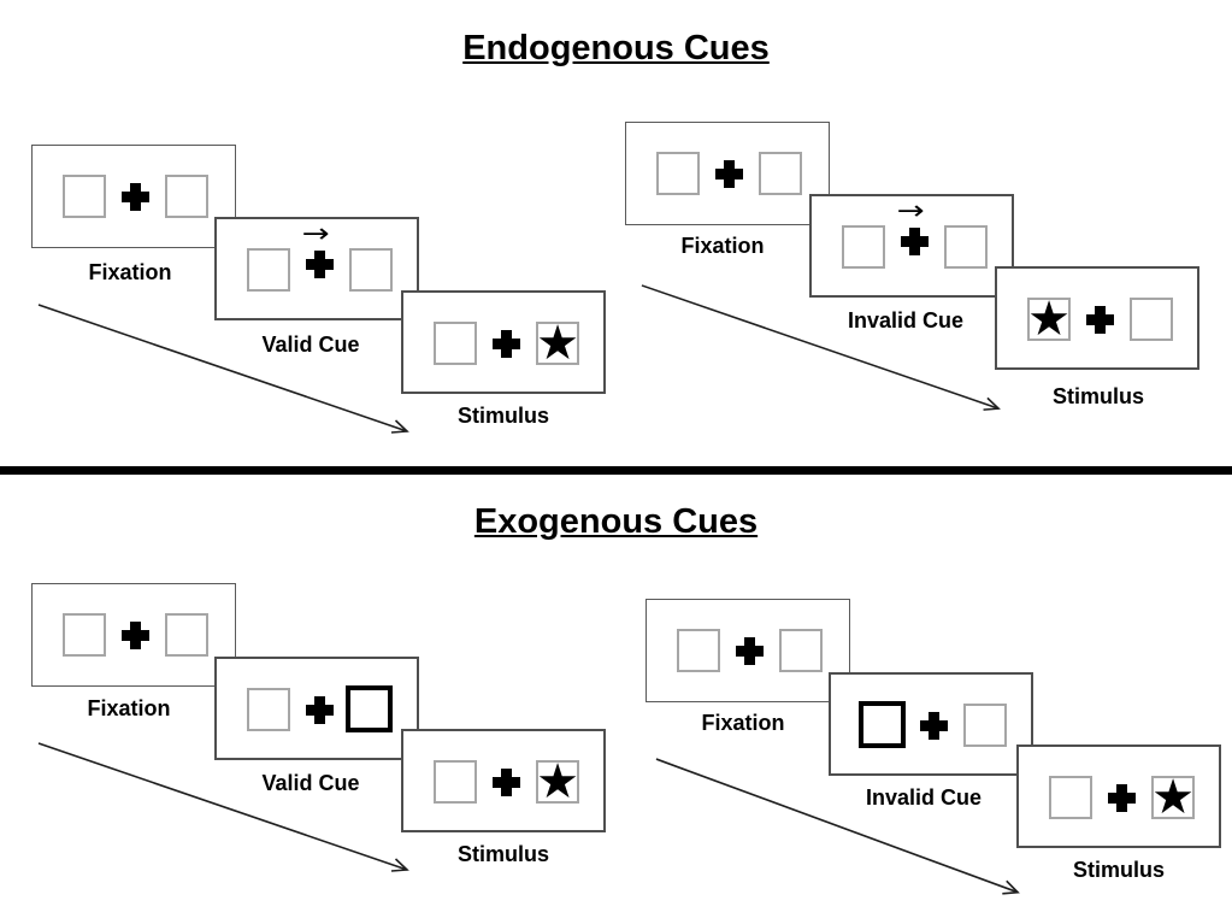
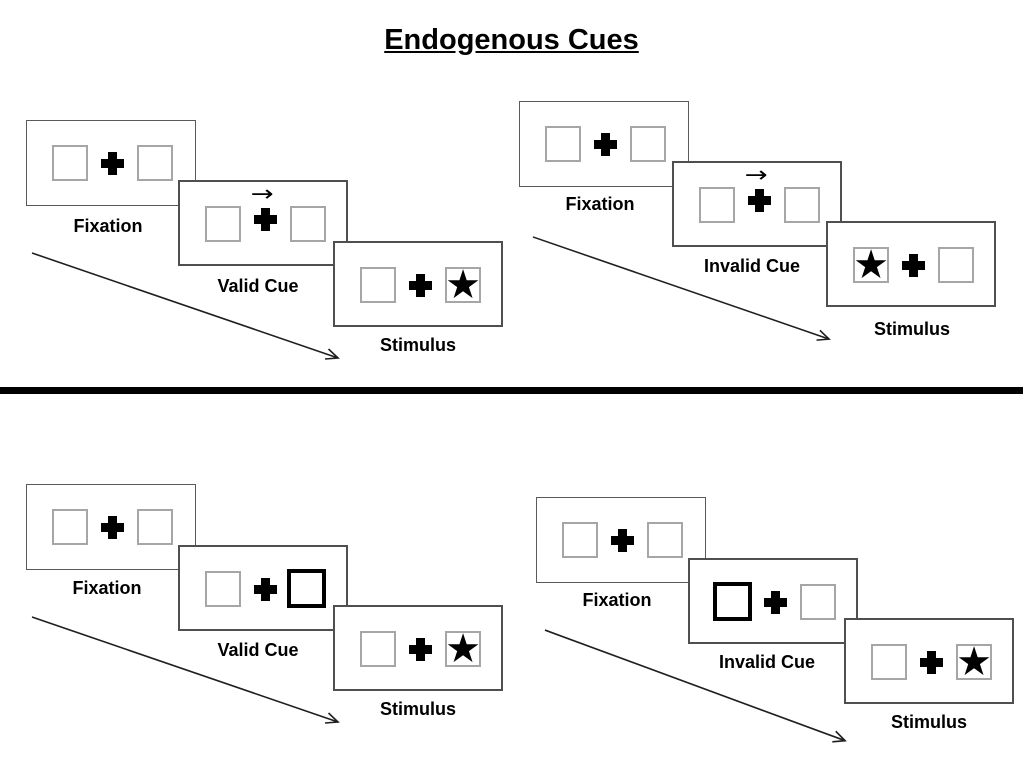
  Endogenous Cues
  Fixation
  →
  Valid Cue
  ★
  Stimulus
  Fixation
  →
  Invalid Cue
  ★
  Stimulus
- Exogenous Cues
  Fixation
  Valid Cue
  ★
  Stimulus
  Fixation
  Invalid Cue
  ★
  Stimulus
